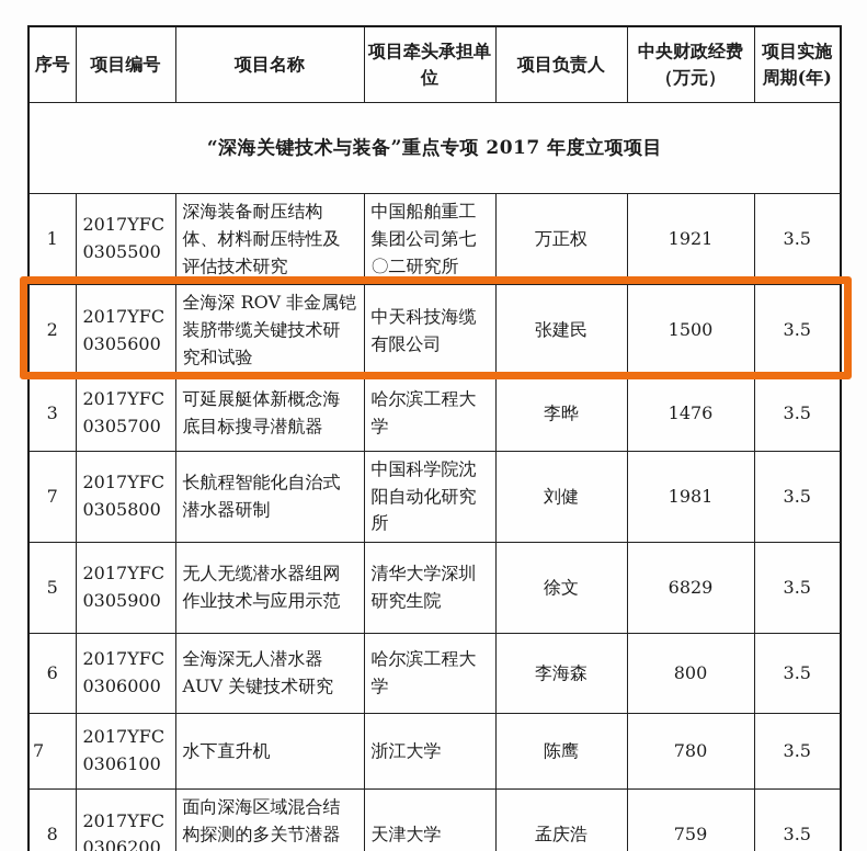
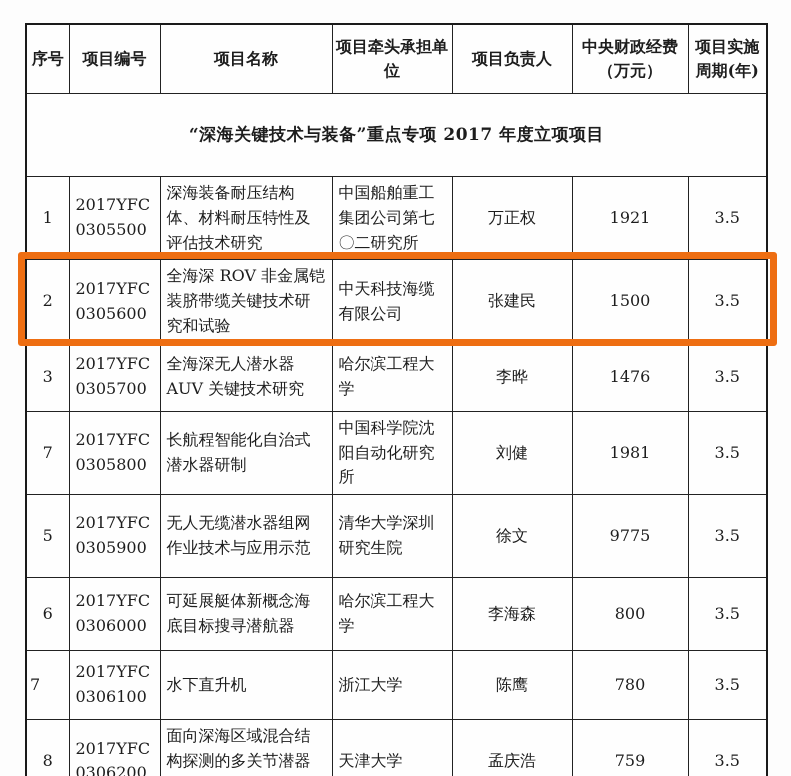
  “深海关键技术与装备”重点专项 2017 年度立项项目
  序号	项目编号	项目名称	项目牵头承担单位	项目负责人	中央财政经费（万元）	项目实施周期(年)
  1	2017YFC0305500	深海装备耐压结构体、材料耐压特性及评估技术研究	中国船舶重工集团公司第七〇二研究所	万正权	1921	3.5
  2	2017YFC0305600	全海深 ROV 非金属铠装脐带缆关键技术研究和试验	中天科技海缆有限公司	张建民	1500	3.5
- 3	2017YFC0305700	可延展艇体新概念海底目标搜寻潜航器	哈尔滨工程大学	李晔	1476	3.5
+ 3	2017YFC0305700	全海深无人潜水器 AUV 关键技术研究	哈尔滨工程大学	李晔	1476	3.5
  7	2017YFC0305800	长航程智能化自治式潜水器研制	中国科学院沈阳自动化研究所	刘健	1981	3.5
- 5	2017YFC0305900	无人无缆潜水器组网作业技术与应用示范	清华大学深圳研究生院	徐文	6829	3.5
+ 5	2017YFC0305900	无人无缆潜水器组网作业技术与应用示范	清华大学深圳研究生院	徐文	9775	3.5
- 6	2017YFC0306000	全海深无人潜水器 AUV 关键技术研究	哈尔滨工程大学	李海森	800	3.5
+ 6	2017YFC0306000	可延展艇体新概念海底目标搜寻潜航器	哈尔滨工程大学	李海森	800	3.5
  7	2017YFC0306100	水下直升机	浙江大学	陈鹰	780	3.5
  8	2017YFC0306200	面向深海区域混合结构探测的多关节潜器	天津大学	孟庆浩	759	3.5
